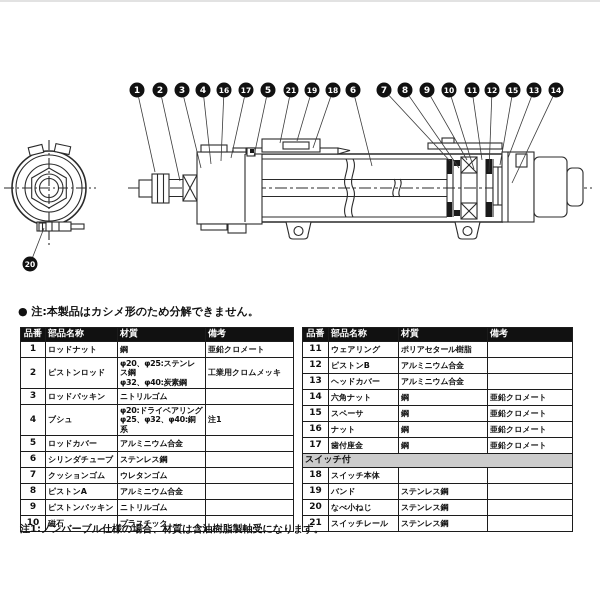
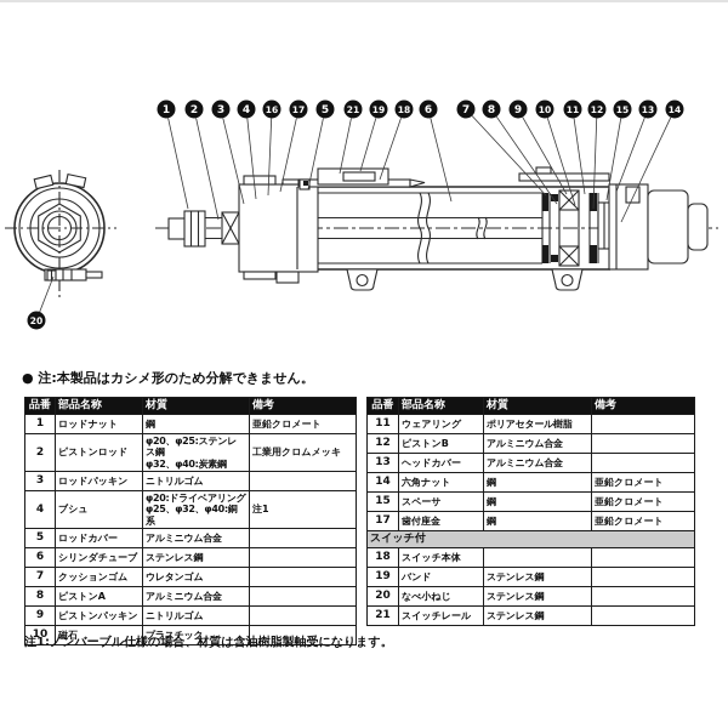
  1
  2
  3
  4
  16
  17
  5
  21
  19
  18
  6
  7
  8
  9
  10
  11
  12
  15
  13
  14
  20
  ● 注:本製品はカシメ形のため分解できません。
  品番	部品名称	材質	備考
  1	ロッドナット	鋼	亜鉛クロメート
  2	ピストンロッド	φ20、φ25:ステンレス鋼 φ32、φ40:炭素鋼	工業用クロムメッキ
  3	ロッドパッキン	ニトリルゴム
  4	ブシュ	φ20:ドライベアリング φ25、φ32、φ40:銅系	注1
  5	ロッドカバー	アルミニウム合金
  6	シリンダチューブ	ステンレス鋼
  7	クッションゴム	ウレタンゴム
  8	ピストンA	アルミニウム合金
  9	ピストンパッキン	ニトリルゴム
  10	磁石	プラスチック
  品番	部品名称	材質	備考
  11	ウェアリング	ポリアセタール樹脂
  12	ピストンB	アルミニウム合金
  13	ヘッドカバー	アルミニウム合金
  14	六角ナット	鋼	亜鉛クロメート
  15	スペーサ	鋼	亜鉛クロメート
- 16	ナット	鋼	亜鉛クロメート
  17	歯付座金	鋼	亜鉛クロメート
  スイッチ付
  18	スイッチ本体
  19	バンド	ステンレス鋼
  20	なべ小ねじ	ステンレス鋼
  21	スイッチレール	ステンレス鋼
  注1:ノンバーブル仕様の場合、材質は含油樹脂製軸受になります。
